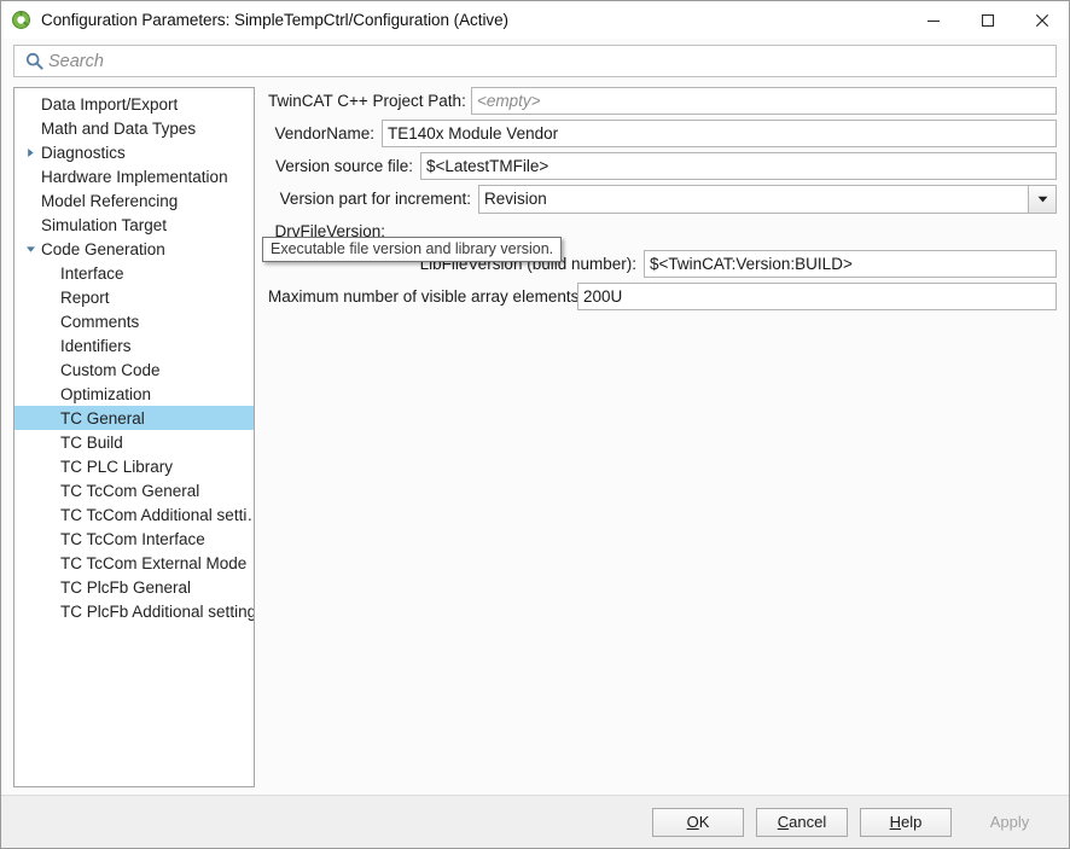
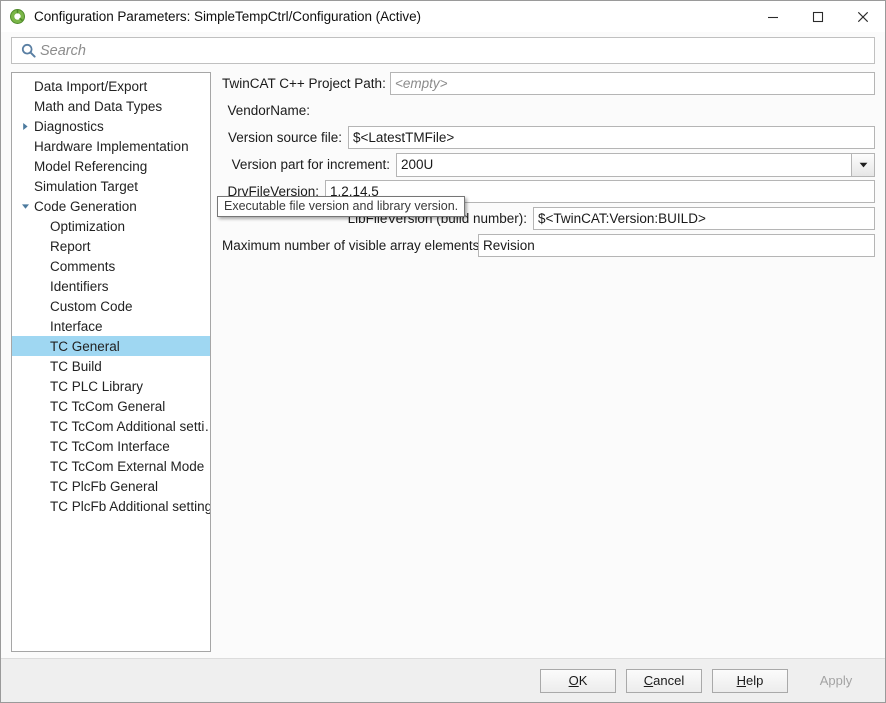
  Configuration Parameters: SimpleTempCtrl/Configuration (Active)
  Search
  Data Import/Export
  Math and Data Types
  Diagnostics
  Hardware Implementation
  Model Referencing
  Simulation Target
  Code Generation
- Interface
+ Optimization
  Report
  Comments
  Identifiers
  Custom Code
- Optimization
+ Interface
  TC General
  TC Build
  TC PLC Library
  TC TcCom General
  TC TcCom Additional setti
  TC TcCom Interface
  TC TcCom External Mode
  TC PlcFb General
  TC PlcFb Additional setting
  TwinCAT C++ Project Path:
  <empty>
  VendorName:
- TE140x Module Vendor
  Version source file:
  $<LatestTMFile>
  Version part for increment:
- Revision
+ 200U
  DrvFileVersion:
+ 1.2.14.5
  LibFileVersion (build number):
  $<TwinCAT:Version:BUILD>
  Maximum number of visible array elements
- 200U
+ Revision
  Executable file version and library version.
  OK
  Cancel
  Help
  Apply
